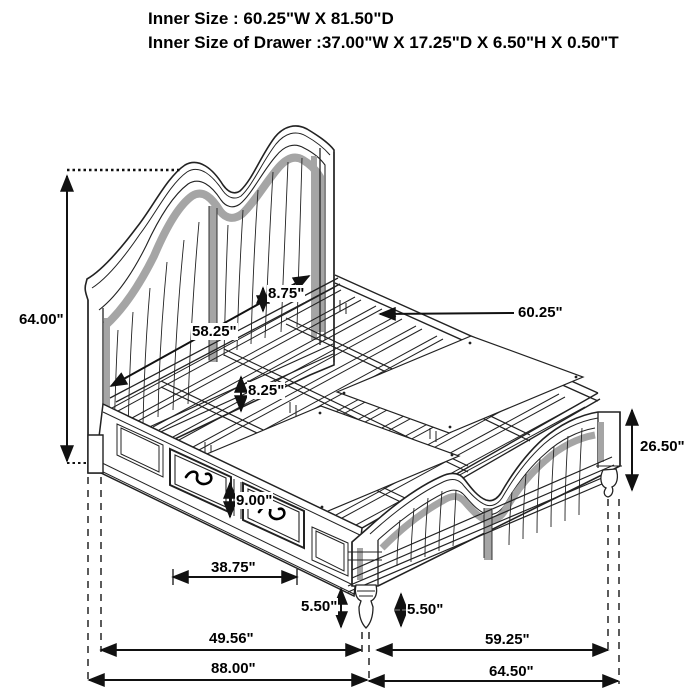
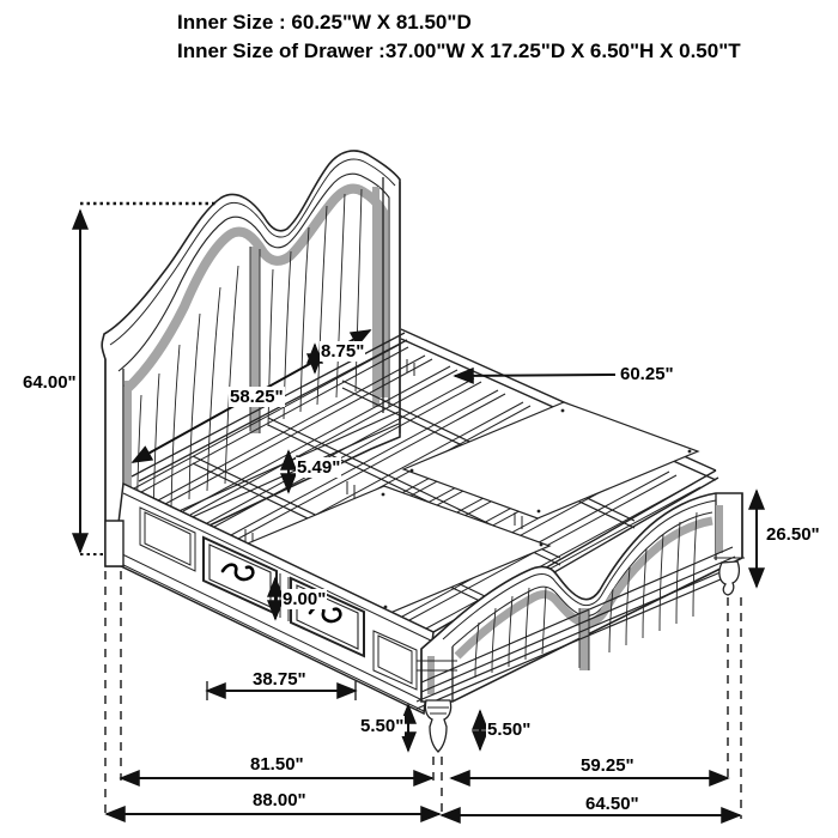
  Inner Size : 60.25"W X 81.50"D
  Inner Size of Drawer :37.00"W X 17.25"D X 6.50"H X 0.50"T
  64.00"
  8.75"
  58.25"
  60.25"
- 8.25"
+ 5.49"
  26.50"
  9.00"
  38.75"
  5.50"
  5.50"
- 49.56"
+ 81.50"
  59.25"
  88.00"
  64.50"
